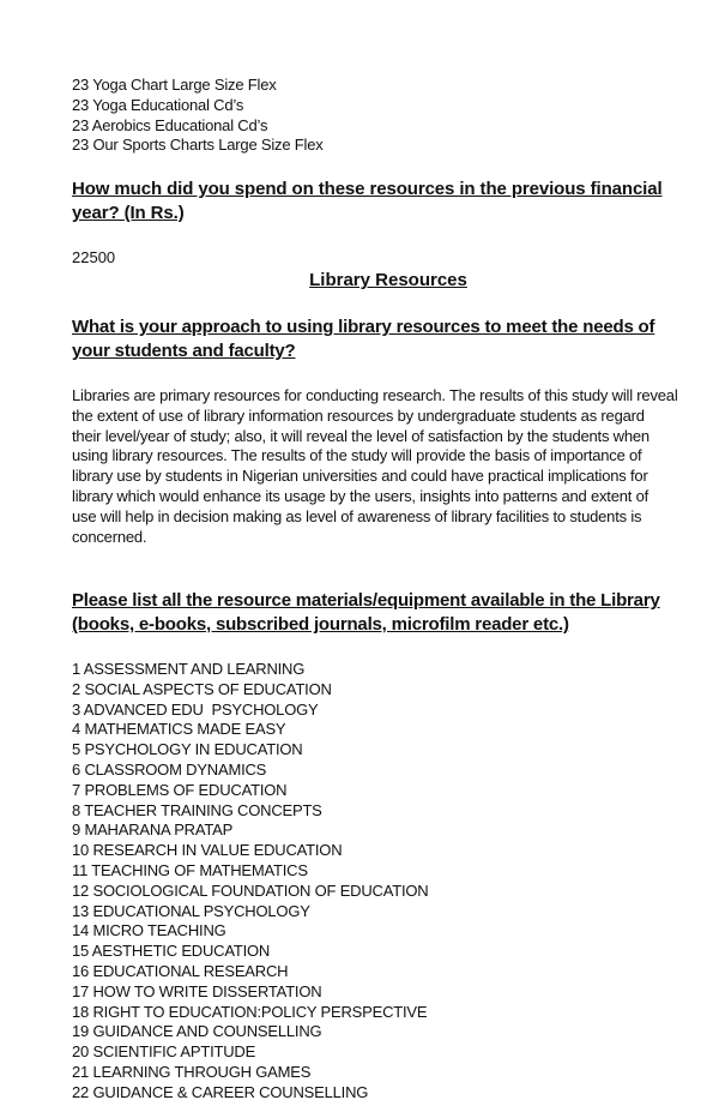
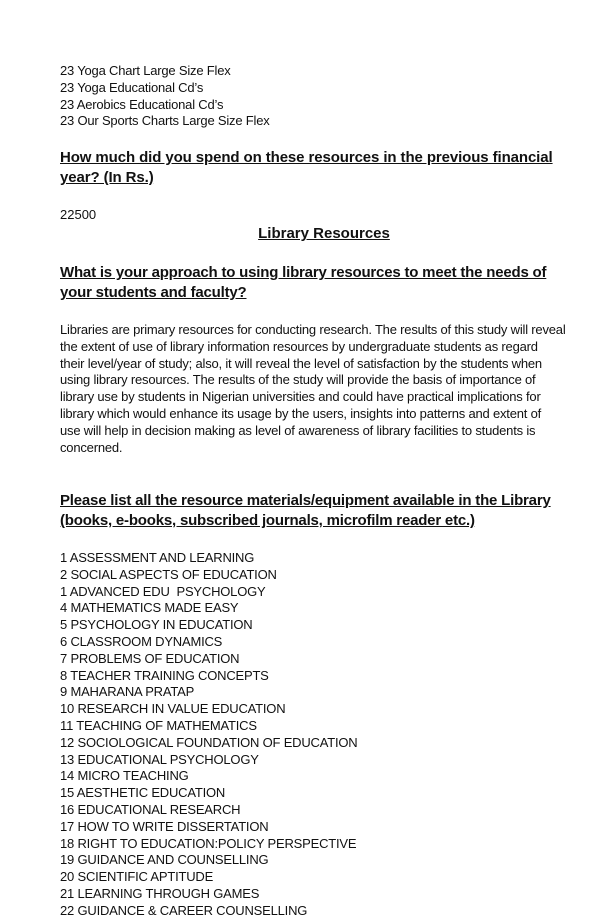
  23 Yoga Chart Large Size Flex
  23 Yoga Educational Cd’s
  23 Aerobics Educational Cd’s
  23 Our Sports Charts Large Size Flex
  How much did you spend on these resources in the previous financial
  year? (In Rs.)
  22500
  Library Resources
  What is your approach to using library resources to meet the needs of
  your students and faculty?
  Libraries are primary resources for conducting research. The results of this study will reveal
  the extent of use of library information resources by undergraduate students as regard
  their level/year of study; also, it will reveal the level of satisfaction by the students when
  using library resources. The results of the study will provide the basis of importance of
  library use by students in Nigerian universities and could have practical implications for
  library which would enhance its usage by the users, insights into patterns and extent of
  use will help in decision making as level of awareness of library facilities to students is
  concerned.
  Please list all the resource materials/equipment available in the Library
  (books, e-books, subscribed journals, microfilm reader etc.)
  1 ASSESSMENT AND LEARNING
  2 SOCIAL ASPECTS OF EDUCATION
- 3 ADVANCED EDU PSYCHOLOGY
+ 1 ADVANCED EDU PSYCHOLOGY
  4 MATHEMATICS MADE EASY
  5 PSYCHOLOGY IN EDUCATION
  6 CLASSROOM DYNAMICS
  7 PROBLEMS OF EDUCATION
  8 TEACHER TRAINING CONCEPTS
  9 MAHARANA PRATAP
  10 RESEARCH IN VALUE EDUCATION
  11 TEACHING OF MATHEMATICS
  12 SOCIOLOGICAL FOUNDATION OF EDUCATION
  13 EDUCATIONAL PSYCHOLOGY
  14 MICRO TEACHING
  15 AESTHETIC EDUCATION
  16 EDUCATIONAL RESEARCH
  17 HOW TO WRITE DISSERTATION
  18 RIGHT TO EDUCATION:POLICY PERSPECTIVE
  19 GUIDANCE AND COUNSELLING
  20 SCIENTIFIC APTITUDE
  21 LEARNING THROUGH GAMES
  22 GUIDANCE & CAREER COUNSELLING
